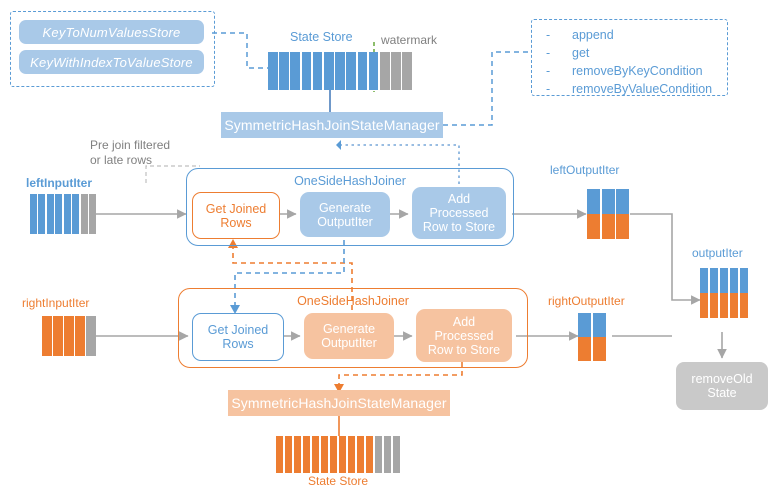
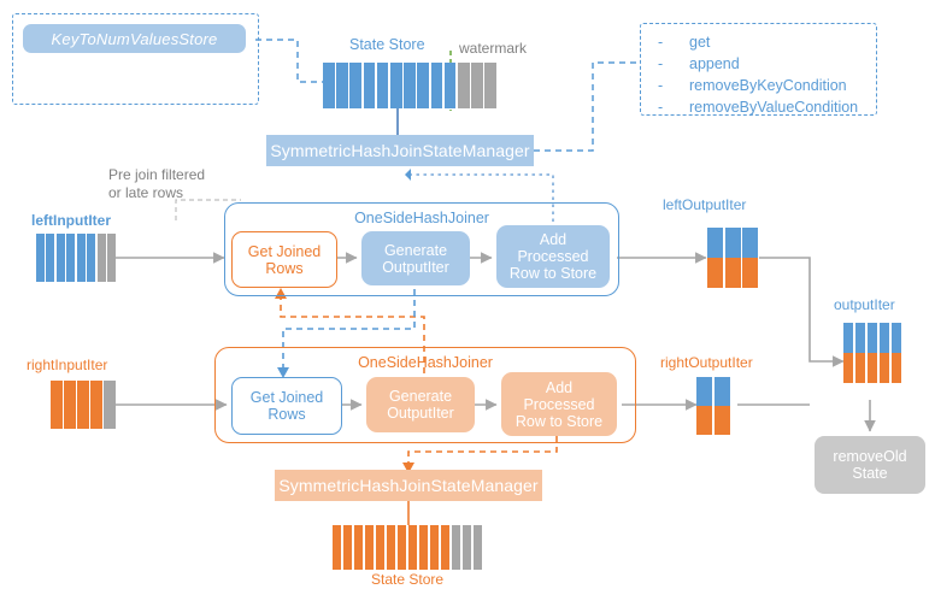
  KeyToNumValuesStore
- KeyWithIndexToValueStore
  -
- append
+ get
  -
- get
+ append
  -
  removeByKeyCondition
  -
  removeByValueCondition
  State Store
  watermark
  SymmetricHashJoinStateManager
  Pre join filtered
  or late rows
  leftInputIter
  OneSideHashJoiner
  Get Joined
  Rows
  Generate
  OutputIter
  Add
  Processed
  Row to Store
  leftOutputIter
  rightInputIter
  OneSideHashJoiner
  Get Joined
  Rows
  Generate
  OutputIter
  Add
  Processed
  Row to Store
  rightOutputIter
  SymmetricHashJoinStateManager
  State Store
  outputIter
  removeOld
  State
